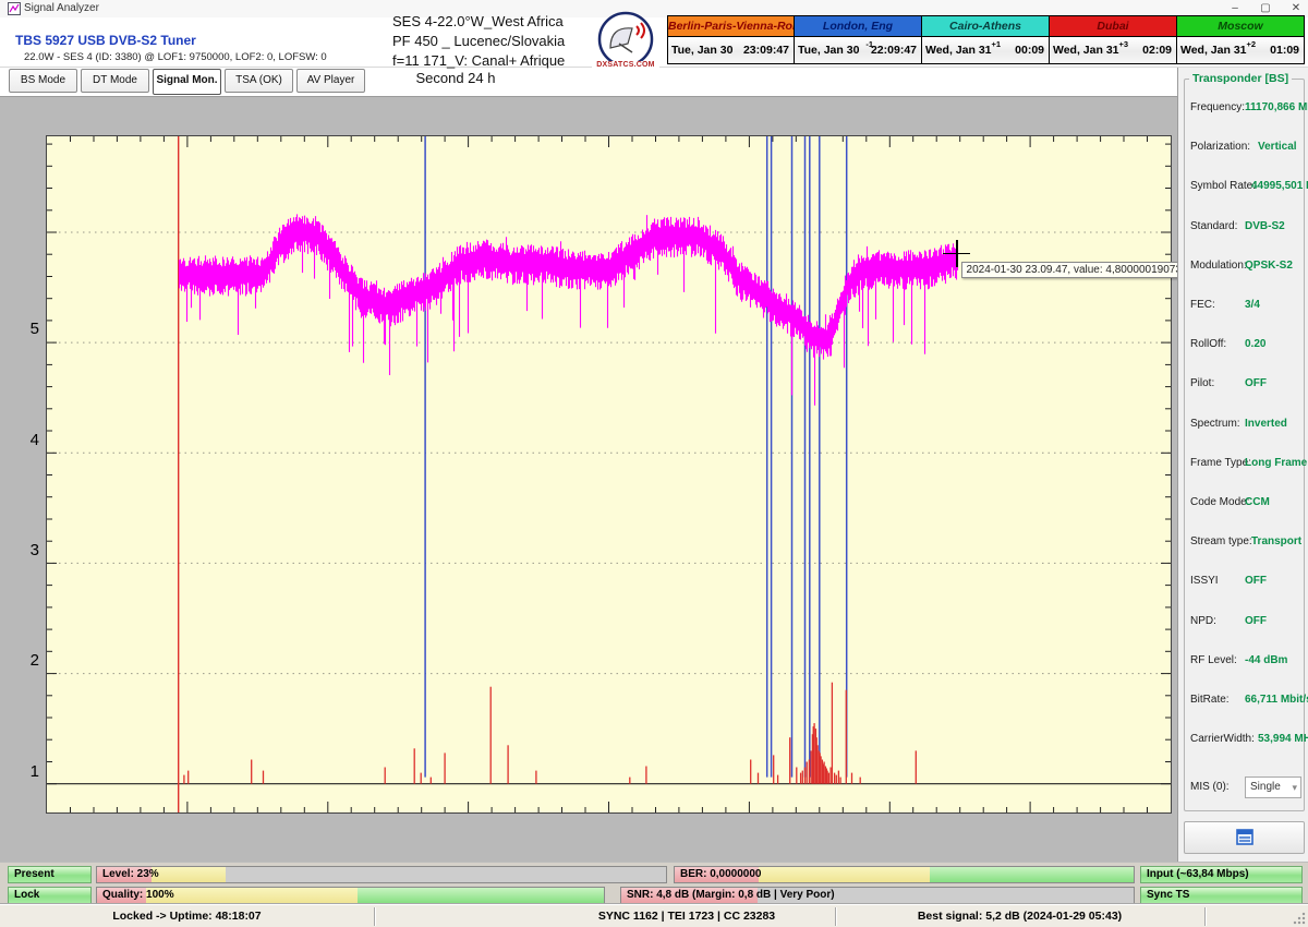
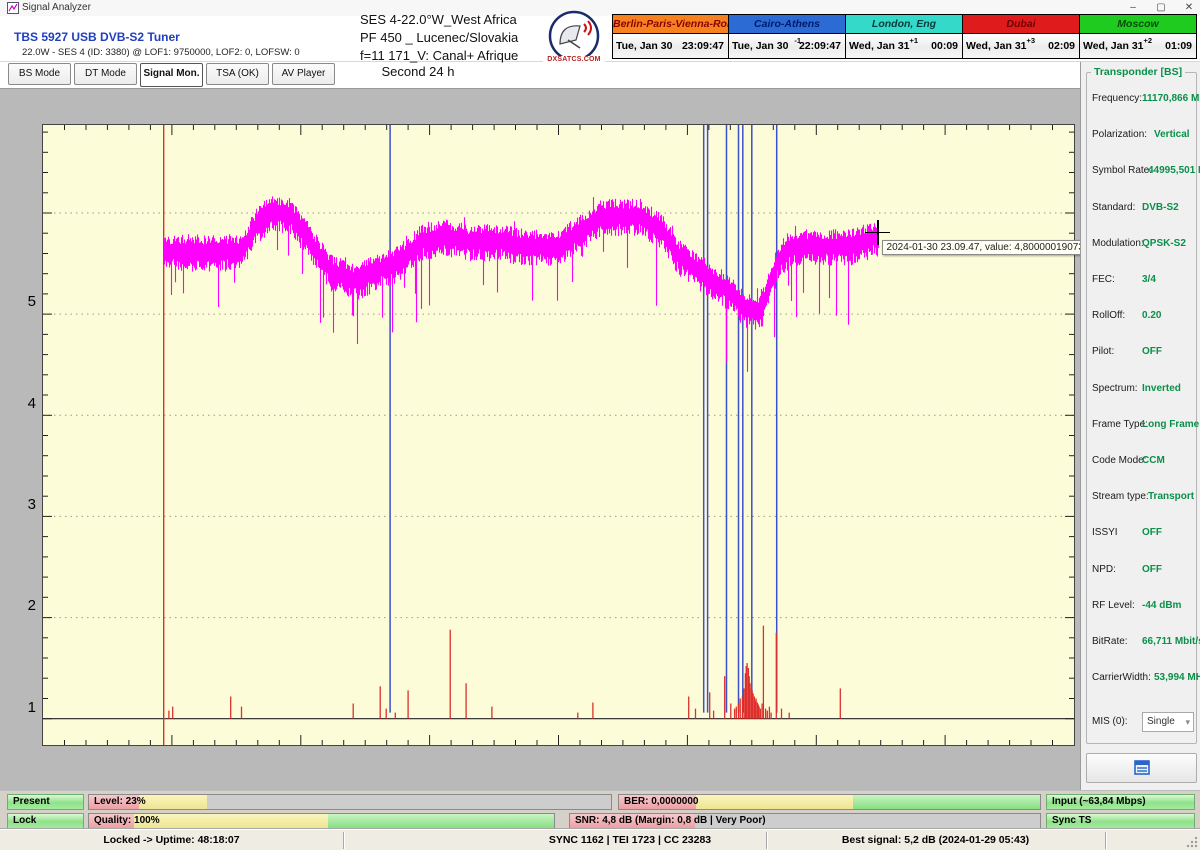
  Signal Analyzer
  –
  ▢
  ✕
  TBS 5927 USB DVB-S2 Tuner
  22.0W - SES 4 (ID: 3380) @ LOF1: 9750000, LOF2: 0, LOFSW: 0
  SES 4-22.0°W_West Africa
  PF 450 _ Lucenec/Slovakia
  f=11 171_V: Canal+ Afrique
  Berlin-Paris-Vienna-Ro
  Tue, Jan 30
  23:09:47
- London, Eng
+ Cairo-Athens
  Tue, Jan 30
  -1
  22:09:47
- Cairo-Athens
+ London, Eng
  Wed, Jan 31
  +1
  00:09
  Dubai
  Wed, Jan 31
  +3
  02:09
  Moscow
  Wed, Jan 31
  +2
  01:09
  BS Mode
  DT Mode
  Signal Mon.
  TSA (OK)
  AV Player
  Second 24 h
  5
  4
  3
  2
  1
  2024-01-30 23.09.47, value: 4,8000001907
  Transponder [BS]
  Frequency:
  11170,866 M
  Polarization:
  Vertical
  Symbol Rate:
  Standard:
  DVB-S2
  Modulation:
  QPSK-S2
  FEC:
  3/4
  RollOff:
  0.20
  Pilot:
  OFF
  Spectrum:
  Inverted
  Frame Type:
  Long Frame
  Code Mode:
  CCM
  Stream type:
  Transport
  ISSYI
  OFF
  NPD:
  OFF
  RF Level:
  -44 dBm
  BitRate:
  66,711 Mbit/
  CarrierWidth:
  53,994 MH
  MIS (0):
  Single
  ▾
  Present
  Level: 23%
  BER: 0,0000000
  Input (~63,84 Mbps)
  Lock
  Quality: 100%
  SNR: 4,8 dB (Margin: 0,8 dB | Very Poor)
  Sync TS
  Locked -> Uptime: 48:18:07
  SYNC 1162 | TEI 1723 | CC 23283
  Best signal: 5,2 dB (2024-01-29 05:43)
